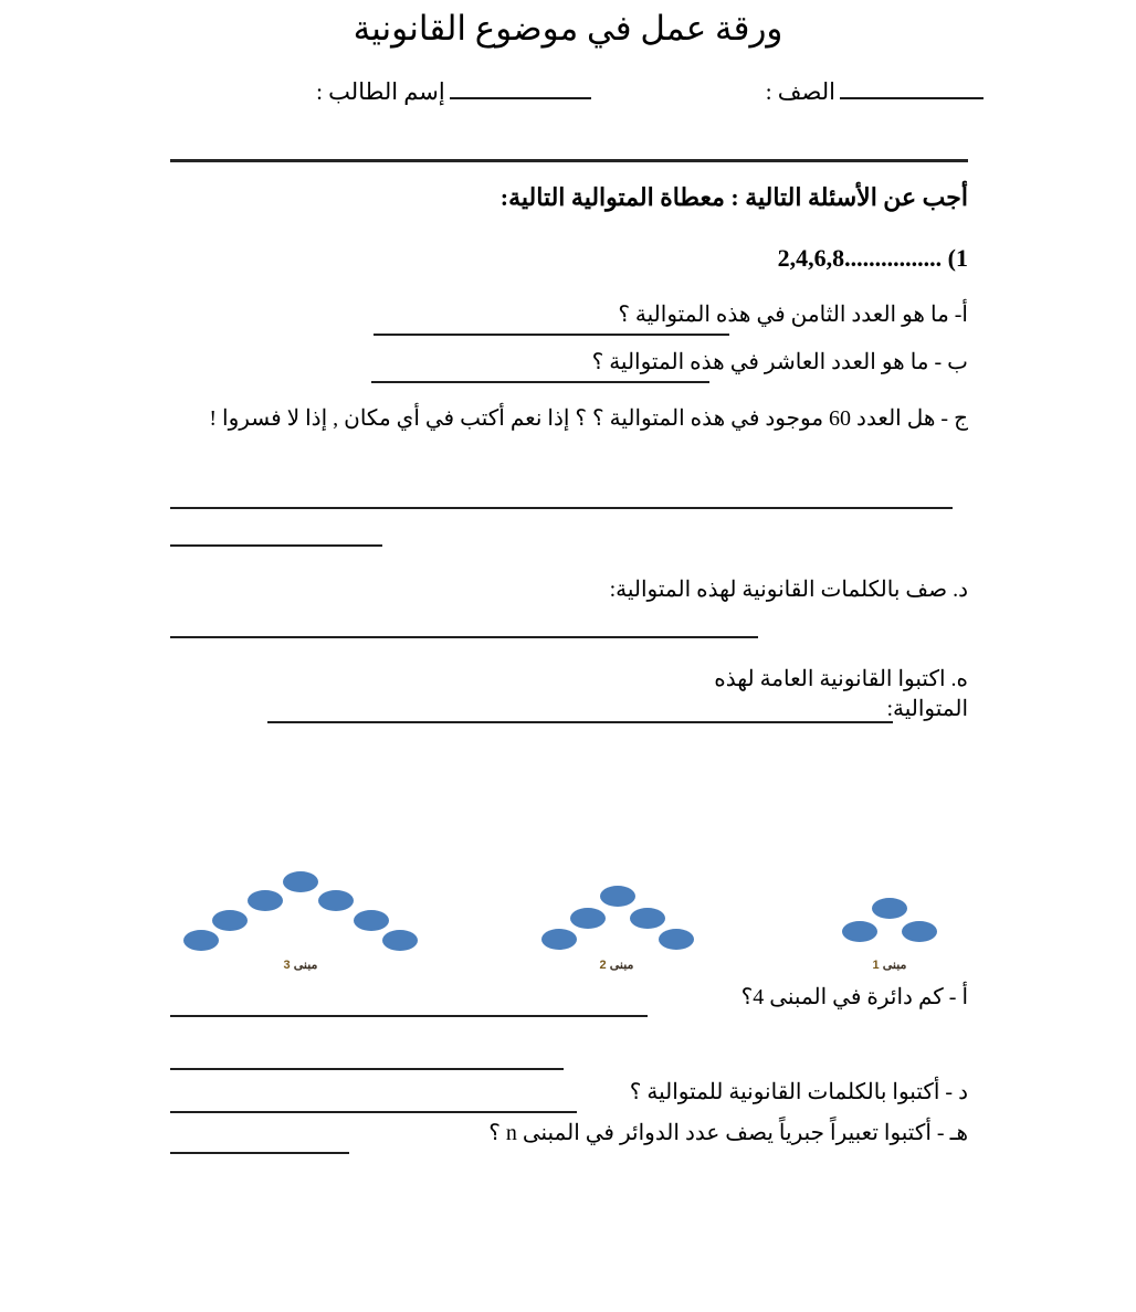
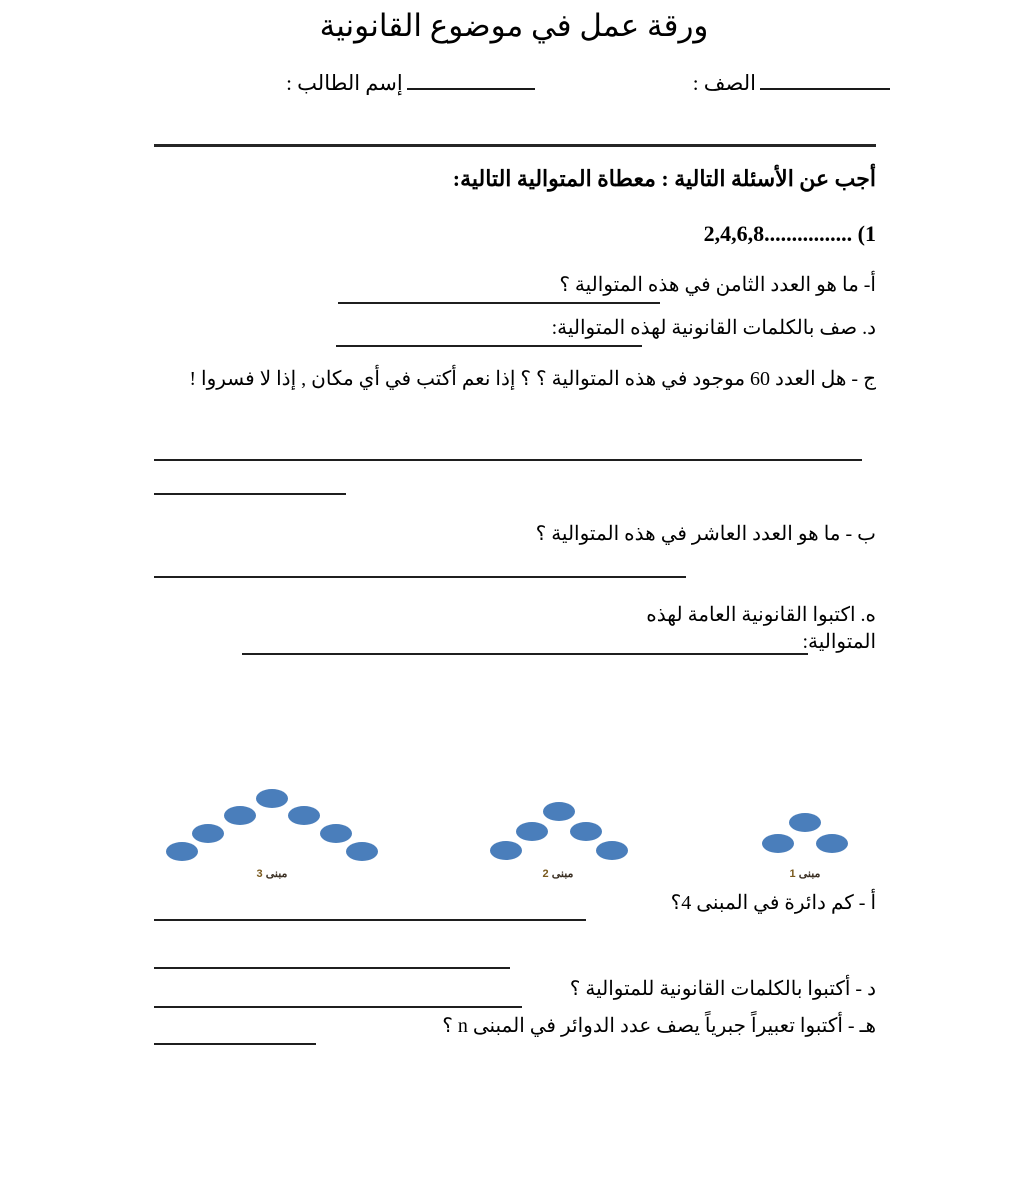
  ورقة عمل في موضوع القانونية
  الصف :
  إسم الطالب :
  أجب عن الأسئلة التالية : معطاة المتوالية التالية:
  1) ................2,4,6,8
  أ- ما هو العدد الثامن في هذه المتوالية ؟
- ب - ما هو العدد العاشر في هذه المتوالية ؟
+ د. صف بالكلمات القانونية لهذه المتوالية:
  ج - هل العدد 60 موجود في هذه المتوالية ؟ ؟ إذا نعم أكتب في أي مكان , إذا لا فسروا !
- د. صف بالكلمات القانونية لهذه المتوالية:
+ ب - ما هو العدد العاشر في هذه المتوالية ؟
  ه. اكتبوا القانونية العامة لهذه المتوالية:
  مبنى 1
  مبنى 2
  مبنى 3
  أ - كم دائرة في المبنى 4؟
  د - أكتبوا بالكلمات القانونية للمتوالية ؟
  هـ - أكتبوا تعبيراً جبرياً يصف عدد الدوائر في المبنى n ؟
